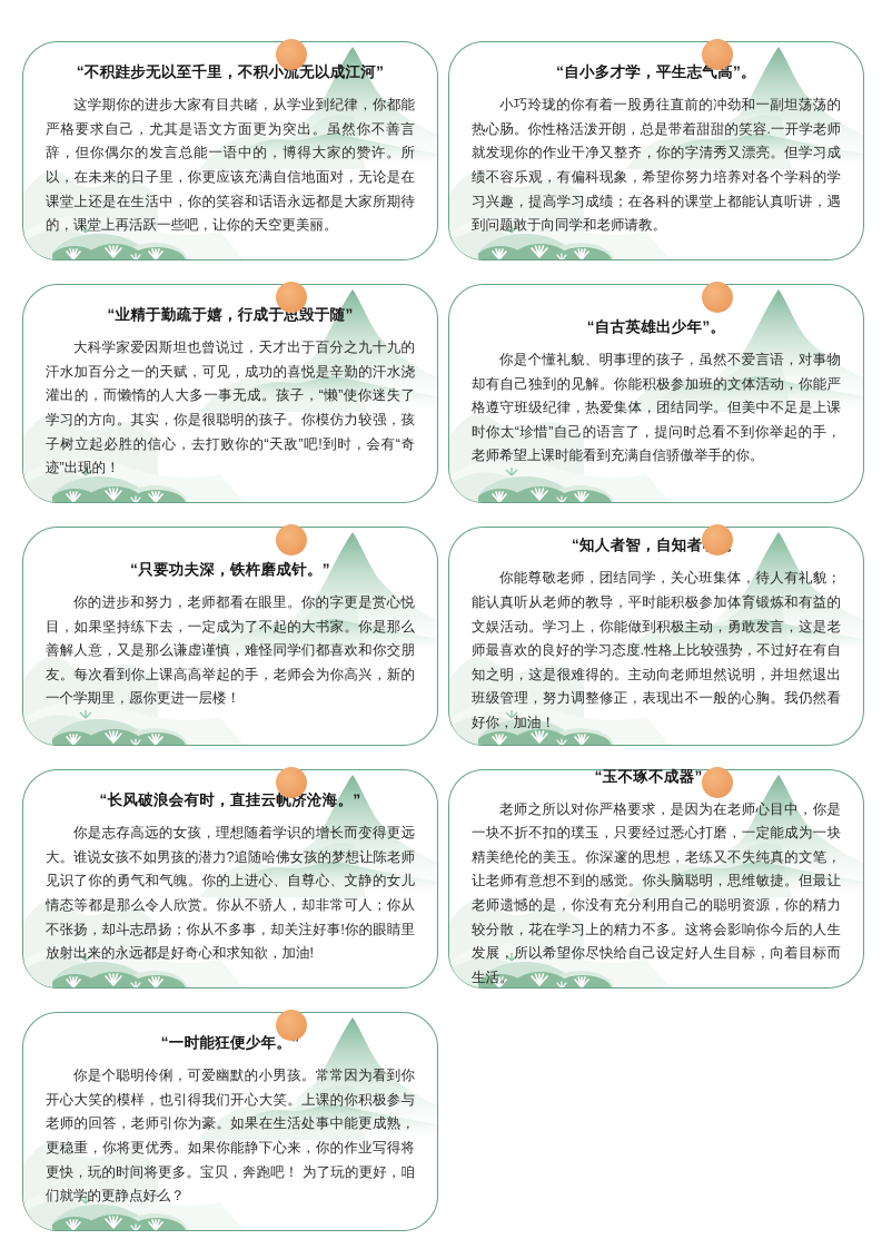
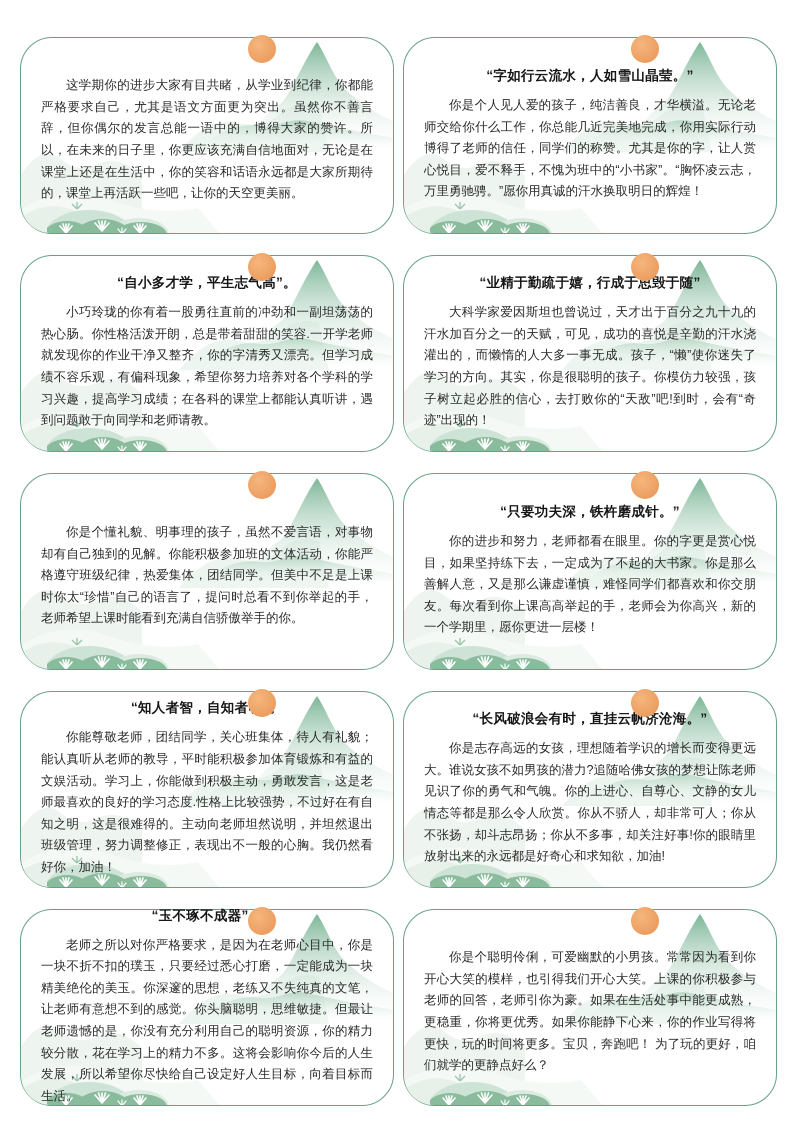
- “不积跬步无以至千里，不积小流无以成江河”
  这学期你的进步大家有目共睹，从学业到纪律，你都能严格要求自己，尤其是语文方面更为突出。虽然你不善言辞，但你偶尔的发言总能一语中的，博得大家的赞许。所以，在未来的日子里，你更应该充满自信地面对，无论是在课堂上还是在生活中，你的笑容和话语永远都是大家所期待的，课堂上再活跃一些吧，让你的天空更美丽。
+ “字如行云流水，人如雪山晶莹。”
+ 你是个人见人爱的孩子，纯洁善良，才华横溢。无论老师交给你什么工作，你总能几近完美地完成，你用实际行动博得了老师的信任，同学们的称赞。尤其是你的字，让人赏心悦目，爱不释手，不愧为班中的“小书家”。“胸怀凌云志，万里勇驰骋。”愿你用真诚的汗水换取明日的辉煌！
  “自小多才学，平生志气高”。
  小巧玲珑的你有着一股勇往直前的冲劲和一副坦荡荡的热心肠。你性格活泼开朗，总是带着甜甜的笑容.一开学老师就发现你的作业干净又整齐，你的字清秀又漂亮。但学习成绩不容乐观，有偏科现象，希望你努力培养对各个学科的学习兴趣，提高学习成绩；在各科的课堂上都能认真听讲，遇到问题敢于向同学和老师请教。
  “业精于勤疏于嬉，行成于思毁于随”
  大科学家爱因斯坦也曾说过，天才出于百分之九十九的汗水加百分之一的天赋，可见，成功的喜悦是辛勤的汗水浇灌出的，而懒惰的人大多一事无成。孩子，“懒”使你迷失了学习的方向。其实，你是很聪明的孩子。你模仿力较强，孩子树立起必胜的信心，去打败你的“天敌”吧!到时，会有“奇迹”出现的！
- “自古英雄出少年”。
  你是个懂礼貌、明事理的孩子，虽然不爱言语，对事物却有自己独到的见解。你能积极参加班的文体活动，你能严格遵守班级纪律，热爱集体，团结同学。但美中不足是上课时你太“珍惜”自己的语言了，提问时总看不到你举起的手，老师希望上课时能看到充满自信骄傲举手的你。
  “只要功夫深，铁杵磨成针。”
  你的进步和努力，老师都看在眼里。你的字更是赏心悦目，如果坚持练下去，一定成为了不起的大书家。你是那么善解人意，又是那么谦虚谨慎，难怪同学们都喜欢和你交朋友。每次看到你上课高高举起的手，老师会为你高兴，新的一个学期里，愿你更进一层楼！
  “知人者智，自知者。
  你能尊敬老师，团结同学，关心班集体，待人有礼貌；能认真听从老师的教导，平时能积极参加体育锻炼和有益的文娱活动。学习上，你能做到积极主动，勇敢发言，这是老师最喜欢的良好的学习态度.性格上比较强势，不过好在有自知之明，这是很难得的。主动向老师坦然说明，并坦然退出班级管理，努力调整修正，表现出不一般的心胸。我仍然看好你，加油！
  “长风破浪会有时，直挂云帆济沧海。”
  你是志存高远的女孩，理想随着学识的增长而变得更远大。谁说女孩不如男孩的潜力?追随哈佛女孩的梦想让陈老师见识了你的勇气和气魄。你的上进心、自尊心、文静的女儿情态等都是那么令人欣赏。你从不骄人，却非常可人；你从不张扬，却斗志昂扬；你从不多事，却关注好事!你的眼睛里放射出来的永远都是好奇心和求知欲，加油!
  “玉不琢不成器”
  老师之所以对你严格要求，是因为在老师心目中，你是一块不折不扣的璞玉，只要经过悉心打磨，一定能成为一块精美绝伦的美玉。你深邃的思想，老练又不失纯真的文笔，让老师有意想不到的感觉。你头脑聪明，思维敏捷。但最让老师遗憾的是，你没有充分利用自己的聪明资源，你的精力较分散，花在学习上的精力不多。这将会影响你今后的人生发展，所以希望你尽快给自己设定好人生目标，向着目标而生活。
- “一时能狂便少年。”
  你是个聪明伶俐，可爱幽默的小男孩。常常因为看到你开心大笑的模样，也引得我们开心大笑。上课的你积极参与老师的回答，老师引你为豪。如果在生活处事中能更成熟，更稳重，你将更优秀。如果你能静下心来，你的作业写得将更快，玩的时间将更多。宝贝，奔跑吧！ 为了玩的更好，咱们就学的更静点好么？
